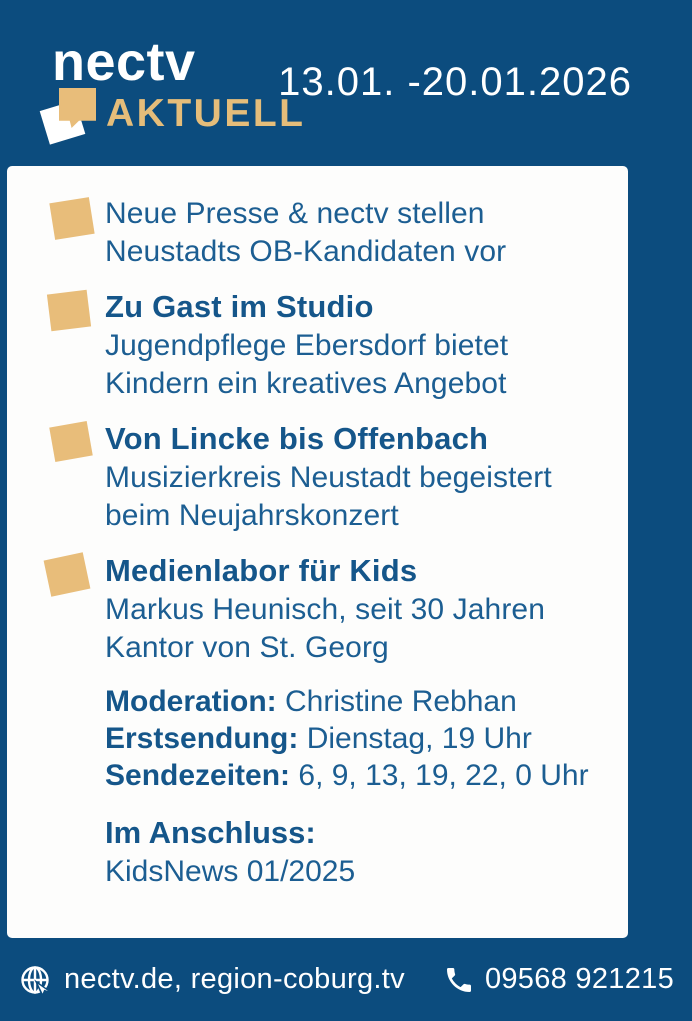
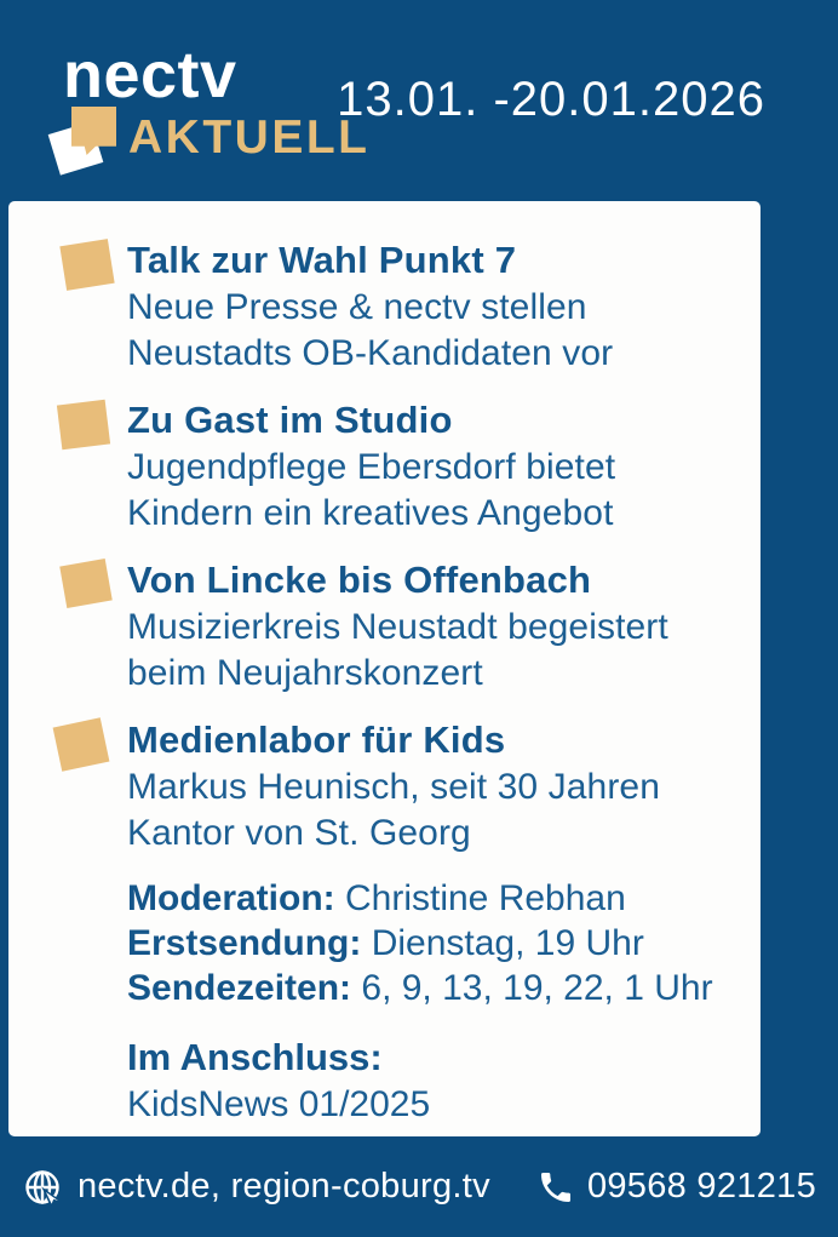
  nectv
  AKTUELL
  13.01. -20.01.2026
+ Talk zur Wahl Punkt 7
  Neue Presse & nectv stellen
  Neustadts OB-Kandidaten vor
  Zu Gast im Studio
  Jugendpflege Ebersdorf bietet
  Kindern ein kreatives Angebot
  Von Lincke bis Offenbach
  Musizierkreis Neustadt begeistert
  beim Neujahrskonzert
  Medienlabor für Kids
  Markus Heunisch, seit 30 Jahren
  Kantor von St. Georg
  Moderation: Christine Rebhan
  Erstsendung: Dienstag, 19 Uhr
- Sendezeiten: 6, 9, 13, 19, 22, 0 Uhr
+ Sendezeiten: 6, 9, 13, 19, 22, 1 Uhr
  Im Anschluss:
  KidsNews 01/2025
  nectv.de, region-coburg.tv
  09568 921215
